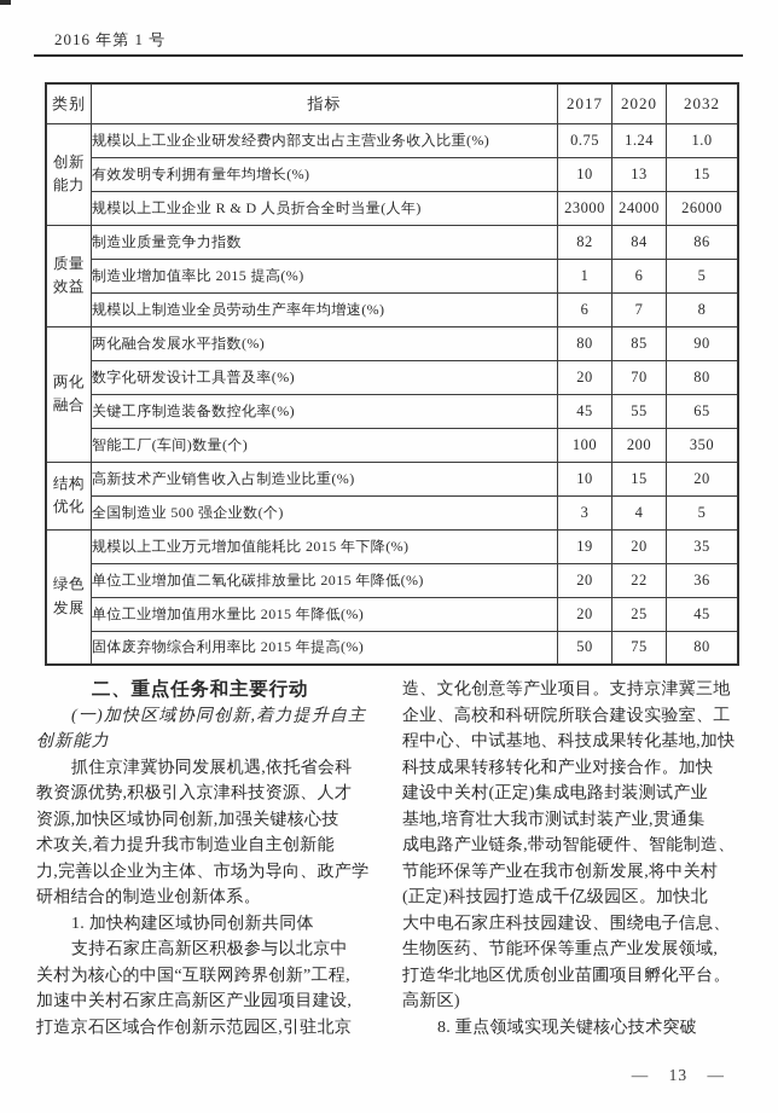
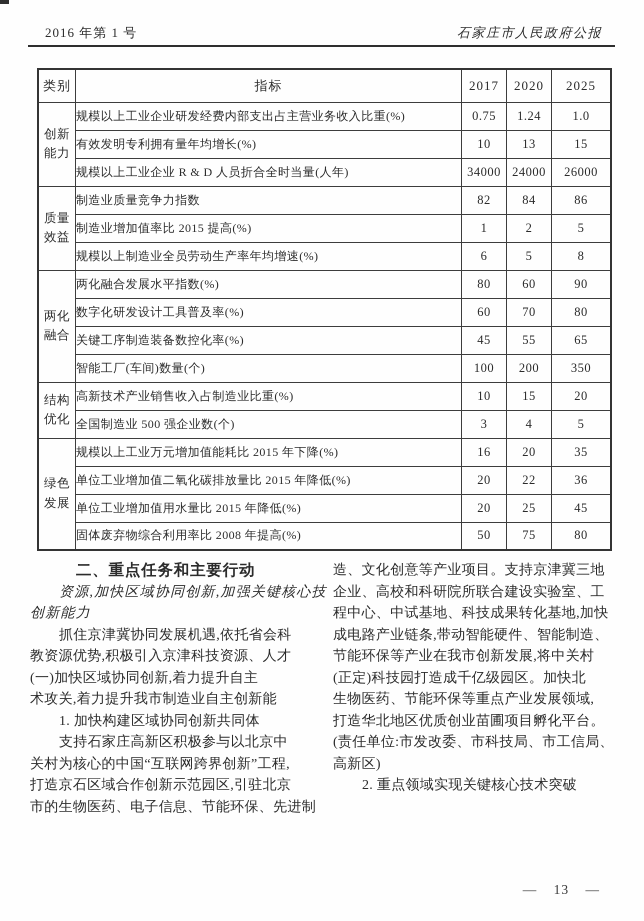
  2016 年第 1 号
+ 石家庄市人民政府公报
- 类别	指标	2017	2020	2032
+ 类别	指标	2017	2020	2025
  创新能力	规模以上工业企业研发经费内部支出占主营业务收入比重(%)	0.75	1.24	1.0
  有效发明专利拥有量年均增长(%)	10	13	15
- 规模以上工业企业 R & D 人员折合全时当量(人年)	23000	24000	26000
+ 规模以上工业企业 R & D 人员折合全时当量(人年)	34000	24000	26000
  质量效益	制造业质量竞争力指数	82	84	86
- 制造业增加值率比 2015 提高(%)	1	6	5
+ 制造业增加值率比 2015 提高(%)	1	2	5
- 规模以上制造业全员劳动生产率年均增速(%)	6	7	8
+ 规模以上制造业全员劳动生产率年均增速(%)	6	5	8
- 两化融合	两化融合发展水平指数(%)	80	85	90
+ 两化融合	两化融合发展水平指数(%)	80	60	90
- 数字化研发设计工具普及率(%)	20	70	80
+ 数字化研发设计工具普及率(%)	60	70	80
  关键工序制造装备数控化率(%)	45	55	65
  智能工厂(车间)数量(个)	100	200	350
  结构优化	高新技术产业销售收入占制造业比重(%)	10	15	20
  全国制造业 500 强企业数(个)	3	4	5
- 绿色发展	规模以上工业万元增加值能耗比 2015 年下降(%)	19	20	35
+ 绿色发展	规模以上工业万元增加值能耗比 2015 年下降(%)	16	20	35
  单位工业增加值二氧化碳排放量比 2015 年降低(%)	20	22	36
  单位工业增加值用水量比 2015 年降低(%)	20	25	45
- 固体废弃物综合利用率比 2015 年提高(%)	50	75	80
+ 固体废弃物综合利用率比 2008 年提高(%)	50	75	80
  二、重点任务和主要行动
- (一)加快区域协同创新,着力提升自主
+ 资源,加快区域协同创新,加强关键核心技
  创新能力
  抓住京津冀协同发展机遇,依托省会科
  教资源优势,积极引入京津科技资源、人才
- 资源,加快区域协同创新,加强关键核心技
+ (一)加快区域协同创新,着力提升自主
  术攻关,着力提升我市制造业自主创新能
- 力,完善以企业为主体、市场为导向、政产学
- 研相结合的制造业创新体系。
  1. 加快构建区域协同创新共同体
  支持石家庄高新区积极参与以北京中
  关村为核心的中国“互联网跨界创新”工程,
- 加速中关村石家庄高新区产业园项目建设,
  打造京石区域合作创新示范园区,引驻北京
+ 市的生物医药、电子信息、节能环保、先进制
  造、文化创意等产业项目。支持京津冀三地
  企业、高校和科研院所联合建设实验室、工
  程中心、中试基地、科技成果转化基地,加快
- 科技成果转移转化和产业对接合作。加快
- 建设中关村(正定)集成电路封装测试产业
- 基地,培育壮大我市测试封装产业,贯通集
  成电路产业链条,带动智能硬件、智能制造、
  节能环保等产业在我市创新发展,将中关村
  (正定)科技园打造成千亿级园区。加快北
- 大中电石家庄科技园建设、围绕电子信息、
  生物医药、节能环保等重点产业发展领域,
  打造华北地区优质创业苗圃项目孵化平台。
+ (责任单位:市发改委、市科技局、市工信局、
  高新区)
- 8. 重点领域实现关键核心技术突破
+ 2. 重点领域实现关键核心技术突破
  — 13 —
